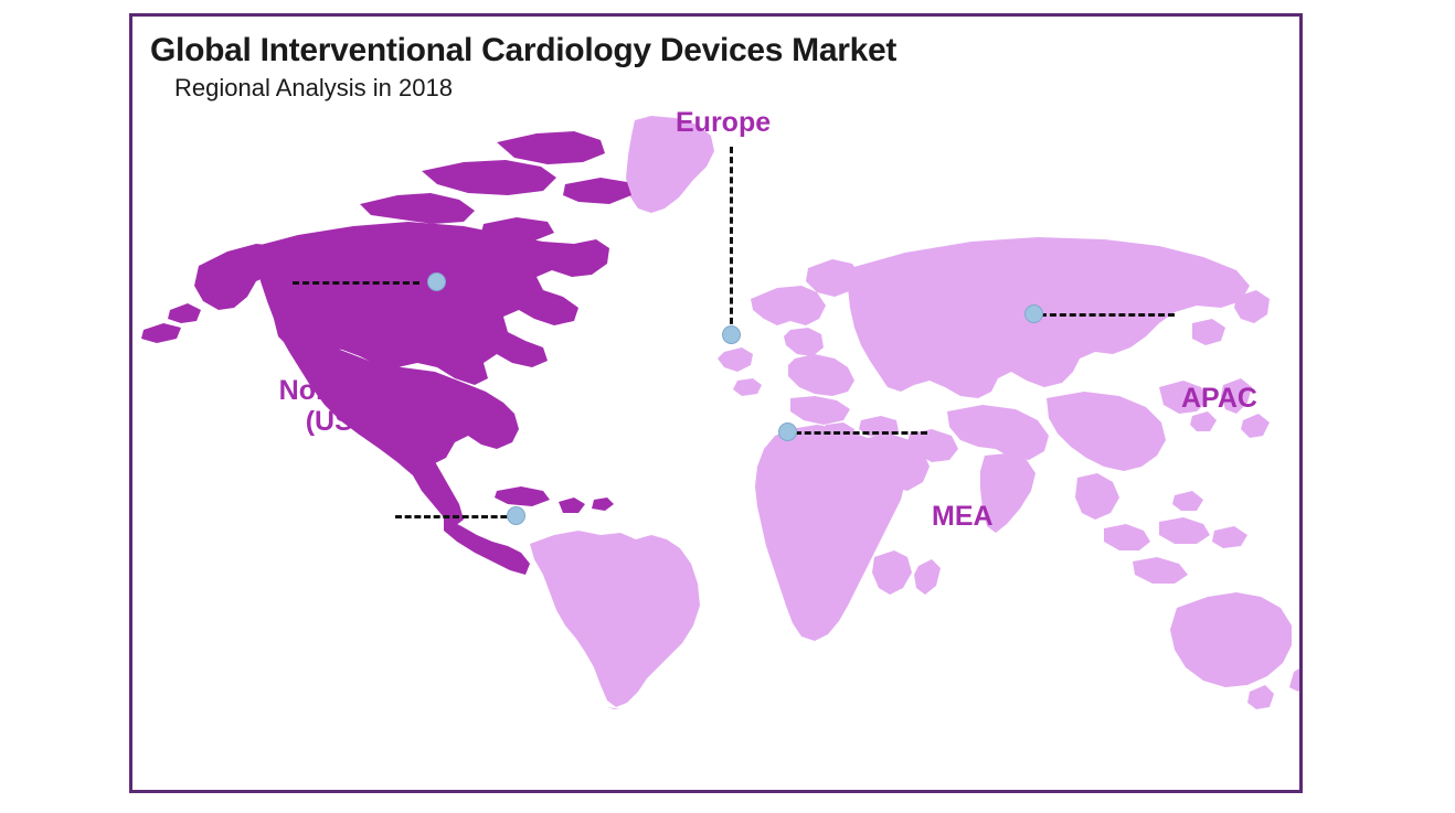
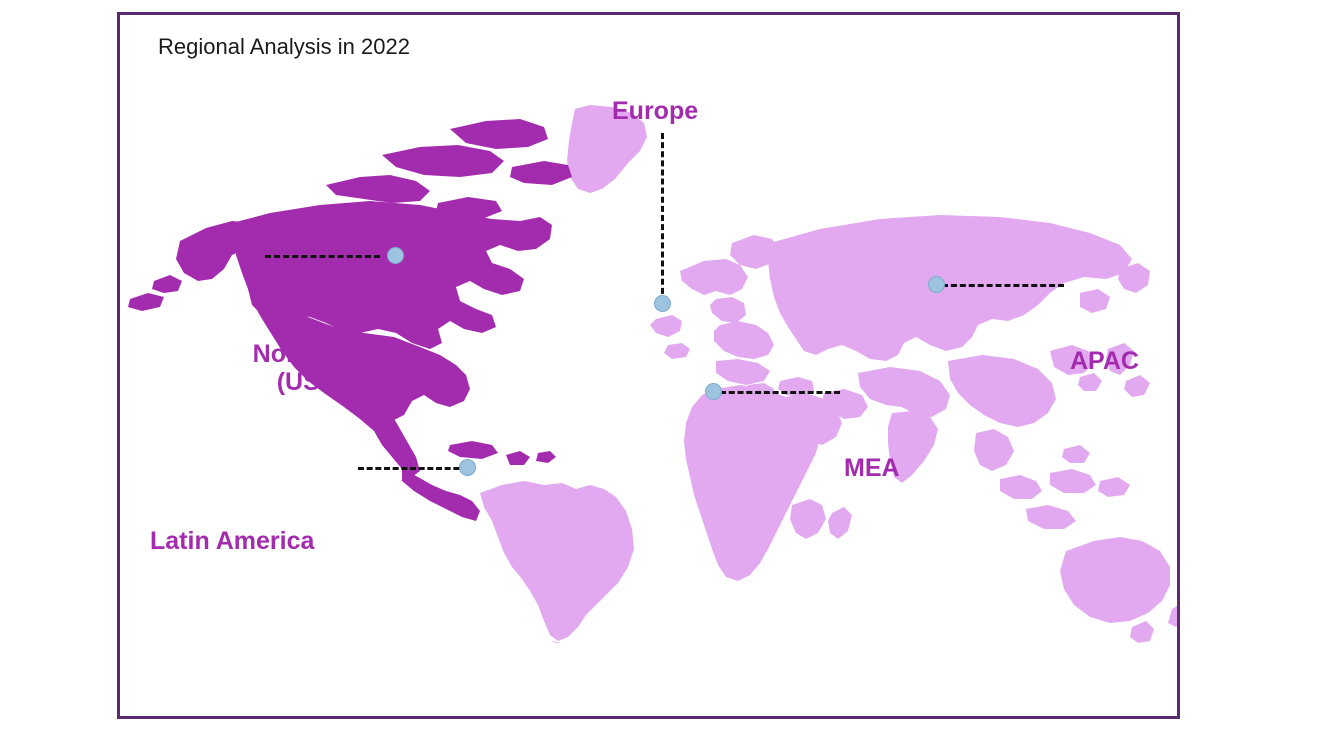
- Global Interventional Cardiology Devices Market
- Regional Analysis in 2018
+ Regional Analysis in 2022
  Europe
  North America
  (US$ 9.9 Bn)
  APAC
  MEA
+ Latin America
